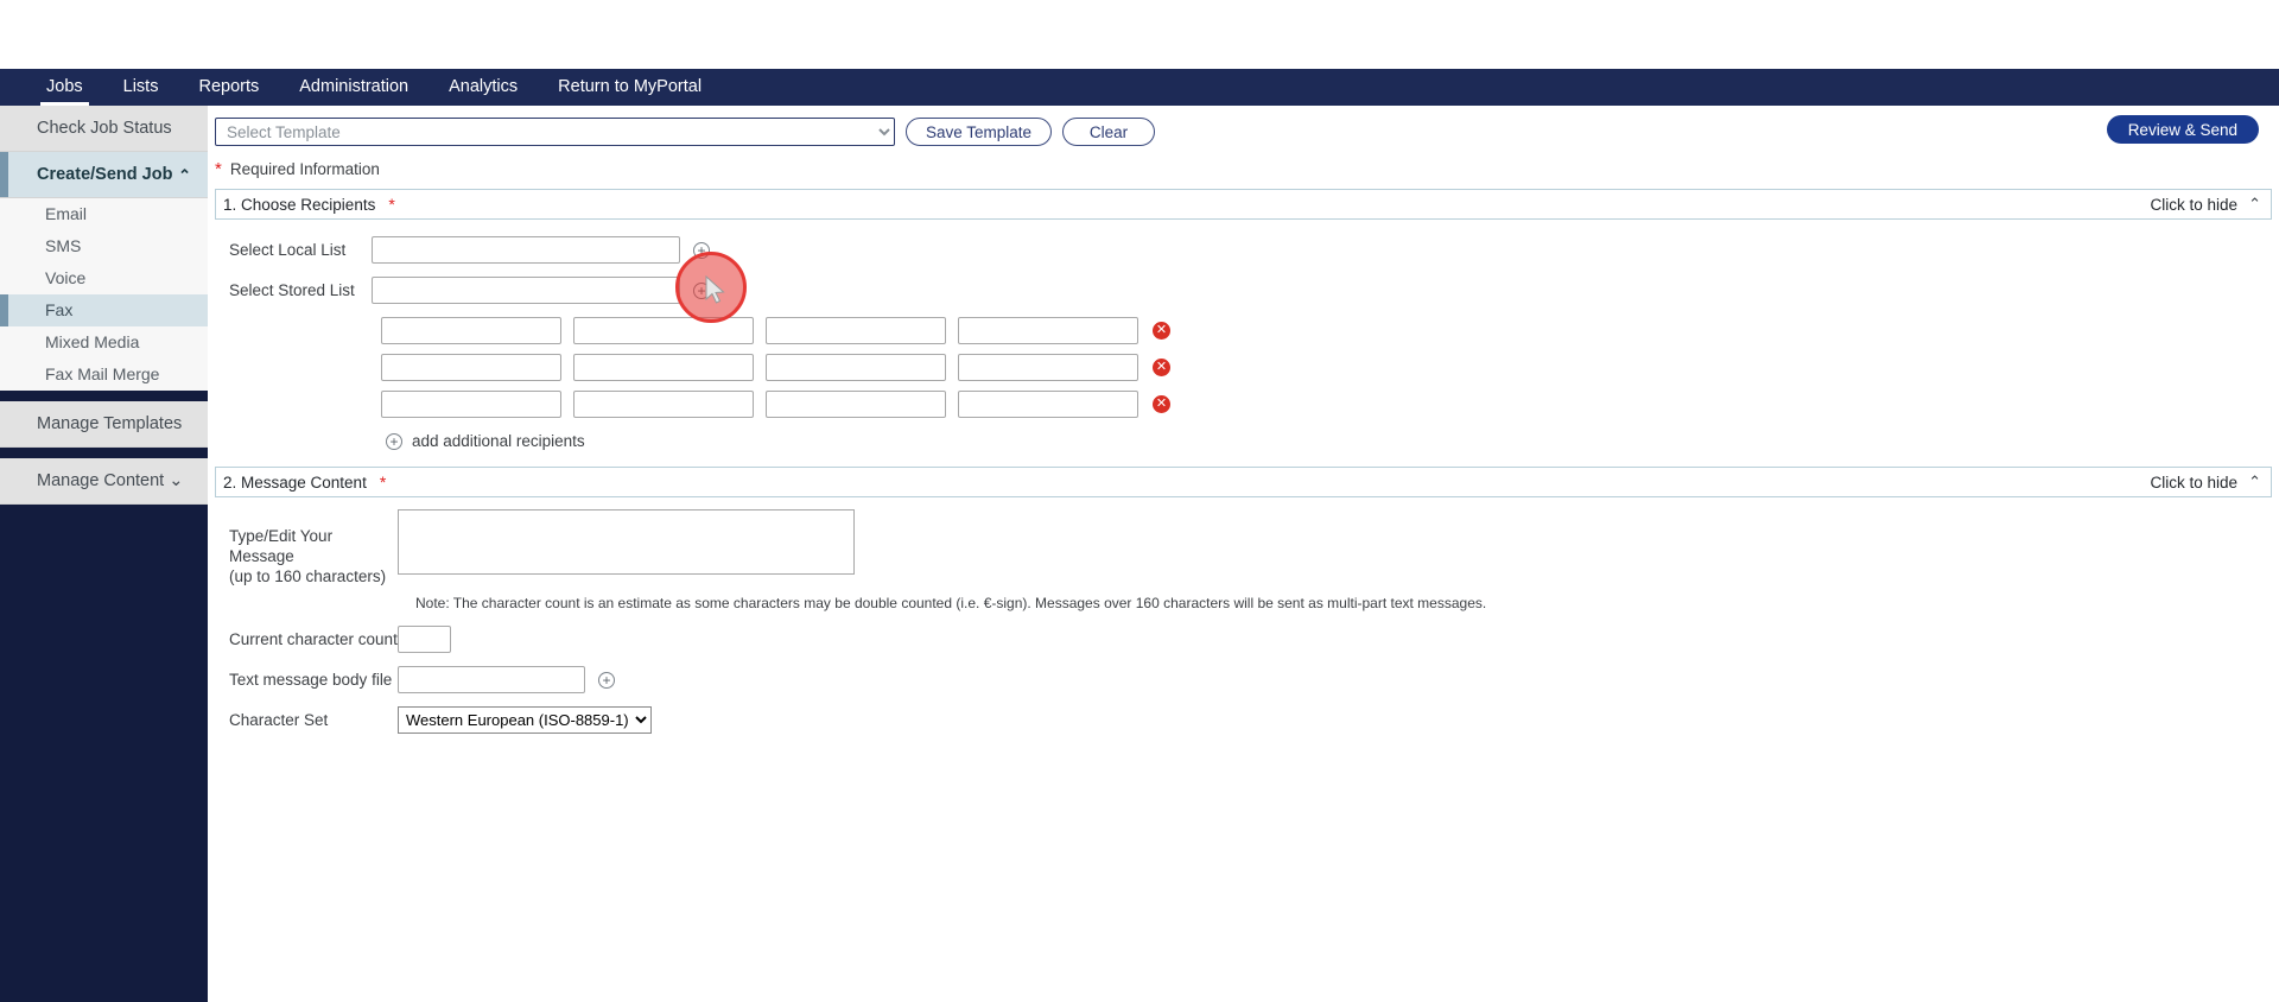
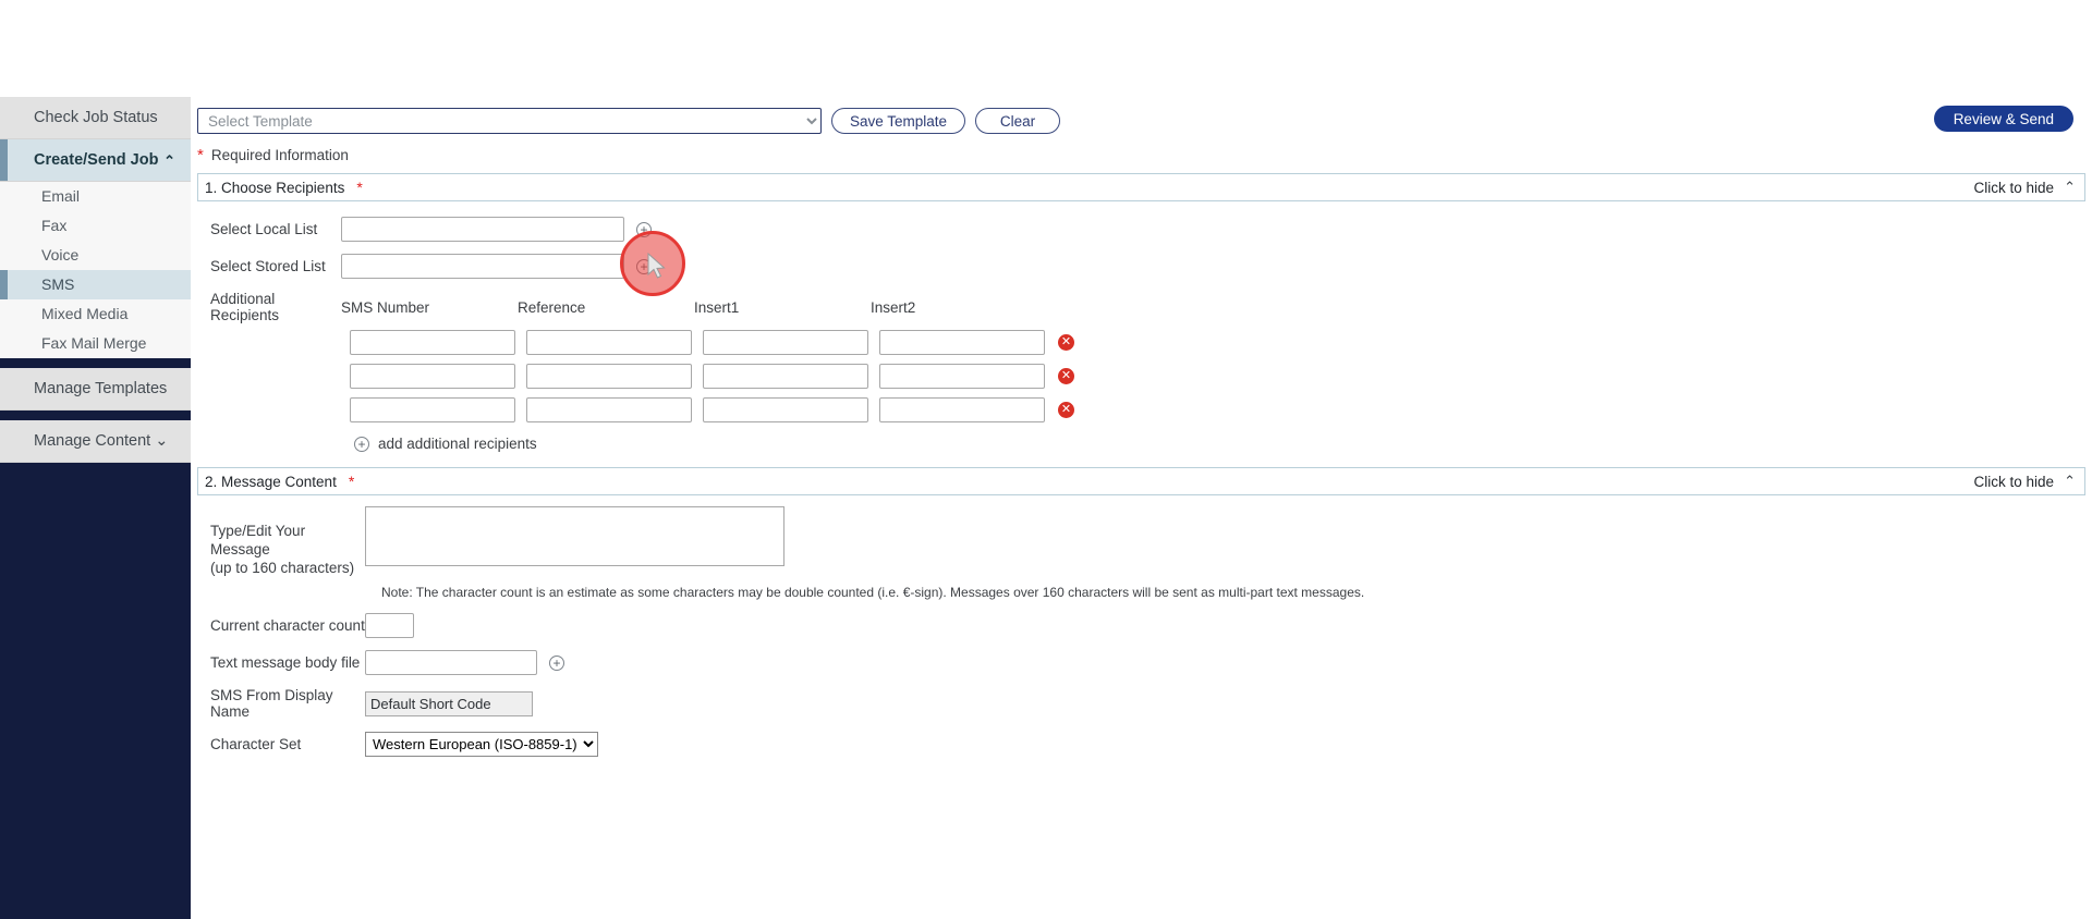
- Jobs
- Lists
- Reports
- Administration
- Analytics
- Return to MyPortal
  Check Job Status
  Create/Send Job
  ⌃
  Email
- SMS
+ Fax
  Voice
- Fax
+ SMS
  Mixed Media
  Fax Mail Merge
  Manage Templates
  Manage Content ⌄
  Select Template
  Save Template
  Clear
  Review & Send
  *
  Required Information
  1. Choose Recipients
  *
  Click to hide
  ⌃
  Select Local List
  +
  Select Stored List
  +
+ Additional Recipients
+ SMS Number
+ Reference
+ Insert1
+ Insert2
  ✕
  ✕
  ✕
  +
  add additional recipients
  2. Message Content
  *
  Click to hide
  ⌃
  Type/Edit Your Message
  (up to 160 characters)
  Note: The character count is an estimate as some characters may be double counted (i.e. €-sign). Messages over 160 characters will be sent as multi-part text messages.
  Current character count
  Text message body file
  +
+ SMS From Display Name
+ Default Short Code
  Character Set
  Western European (ISO-8859-1)
